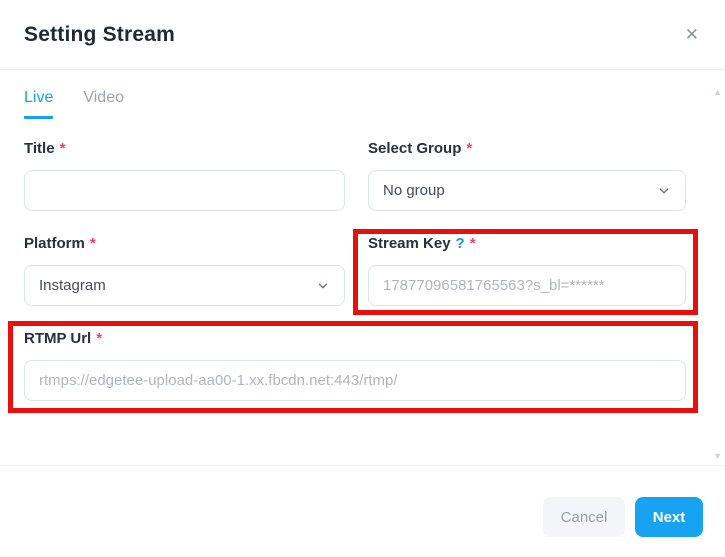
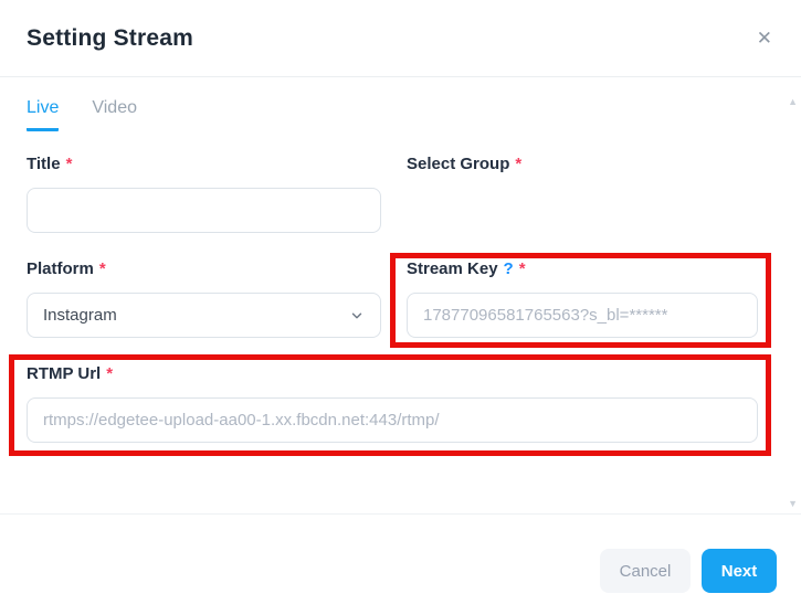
  Setting Stream
  ✕
  Live
  Video
  Title
  *
  Select Group
  *
- No group
  Platform
  *
  Instagram
  Stream Key
  ?
  *
  17877096581765563?s_bl=******
  RTMP Url
  *
  rtmps://edgetee-upload-aa00-1.xx.fbcdn.net:443/rtmp/
  ▲
  ▼
  Cancel
  Next
